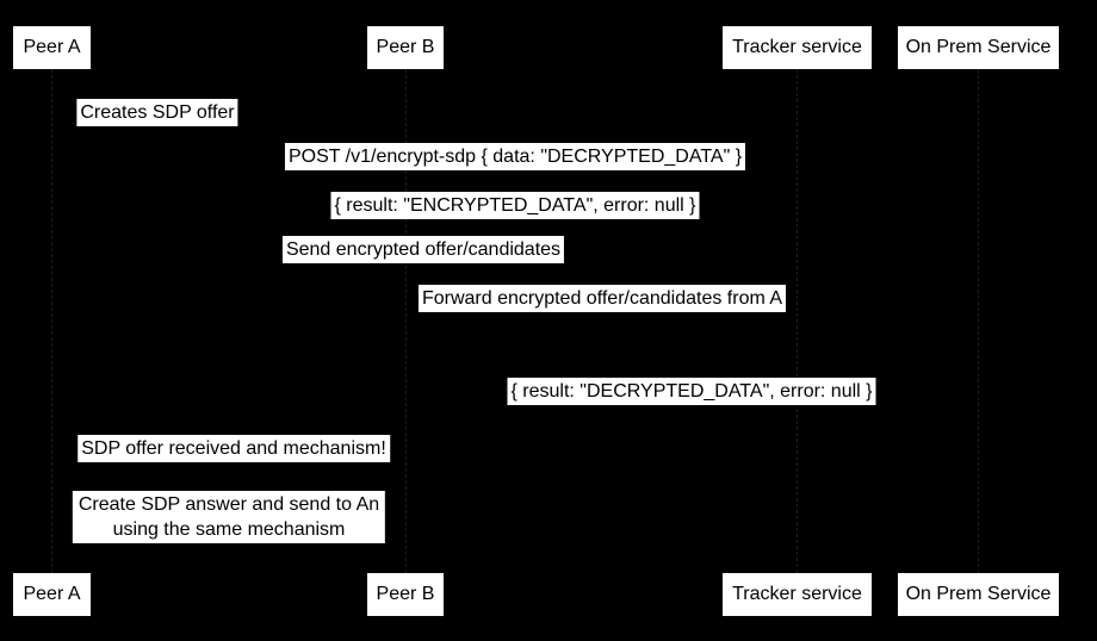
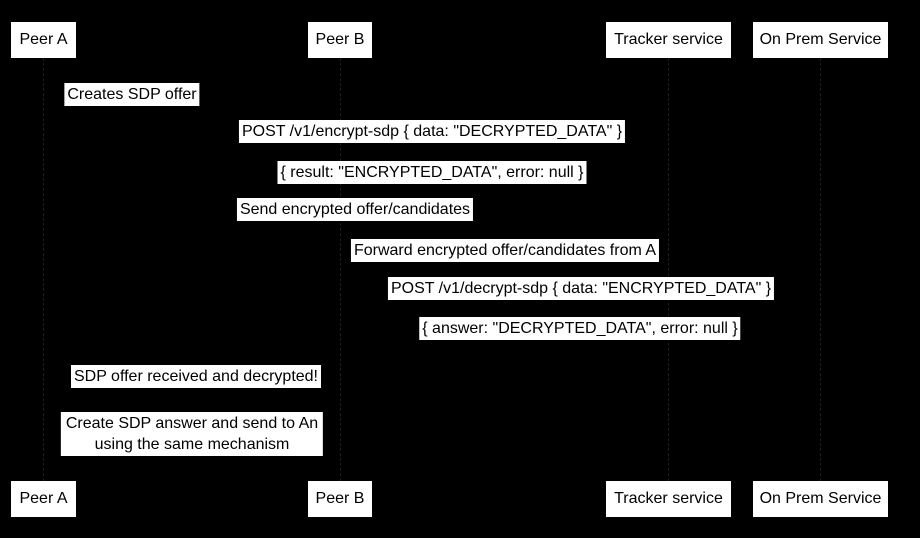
  Peer A
  Peer B
  Tracker service
  On Prem Service
  Creates SDP offer
  POST /v1/encrypt-sdp { data: "DECRYPTED_DATA" }
  { result: "ENCRYPTED_DATA", error: null }
  Send encrypted offer/candidates
  Forward encrypted offer/candidates from A
+ POST /v1/decrypt-sdp { data: "ENCRYPTED_DATA" }
- { result: "DECRYPTED_DATA", error: null }
+ { answer: "DECRYPTED_DATA", error: null }
- SDP offer received and mechanism!
+ SDP offer received and decrypted!
  Create SDP answer and send to An
  using the same mechanism
  Peer A
  Peer B
  Tracker service
  On Prem Service
